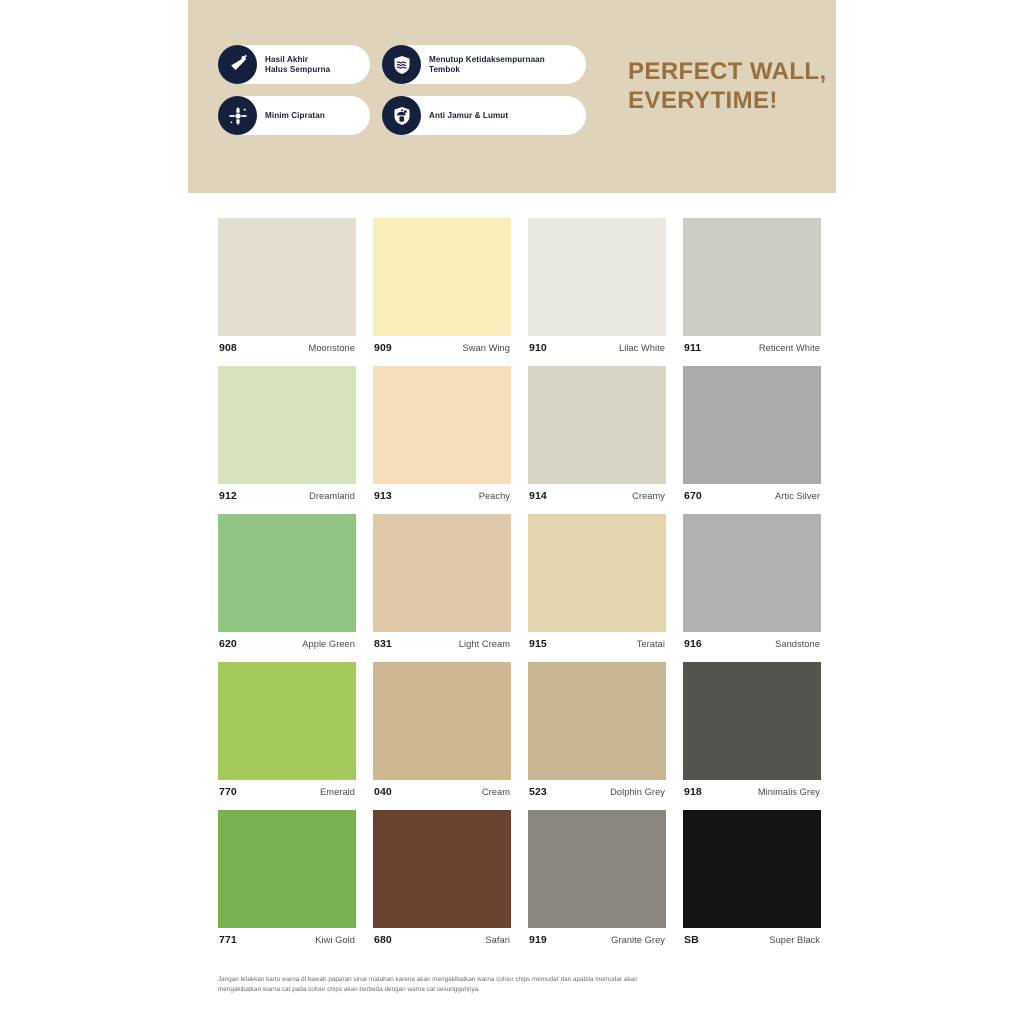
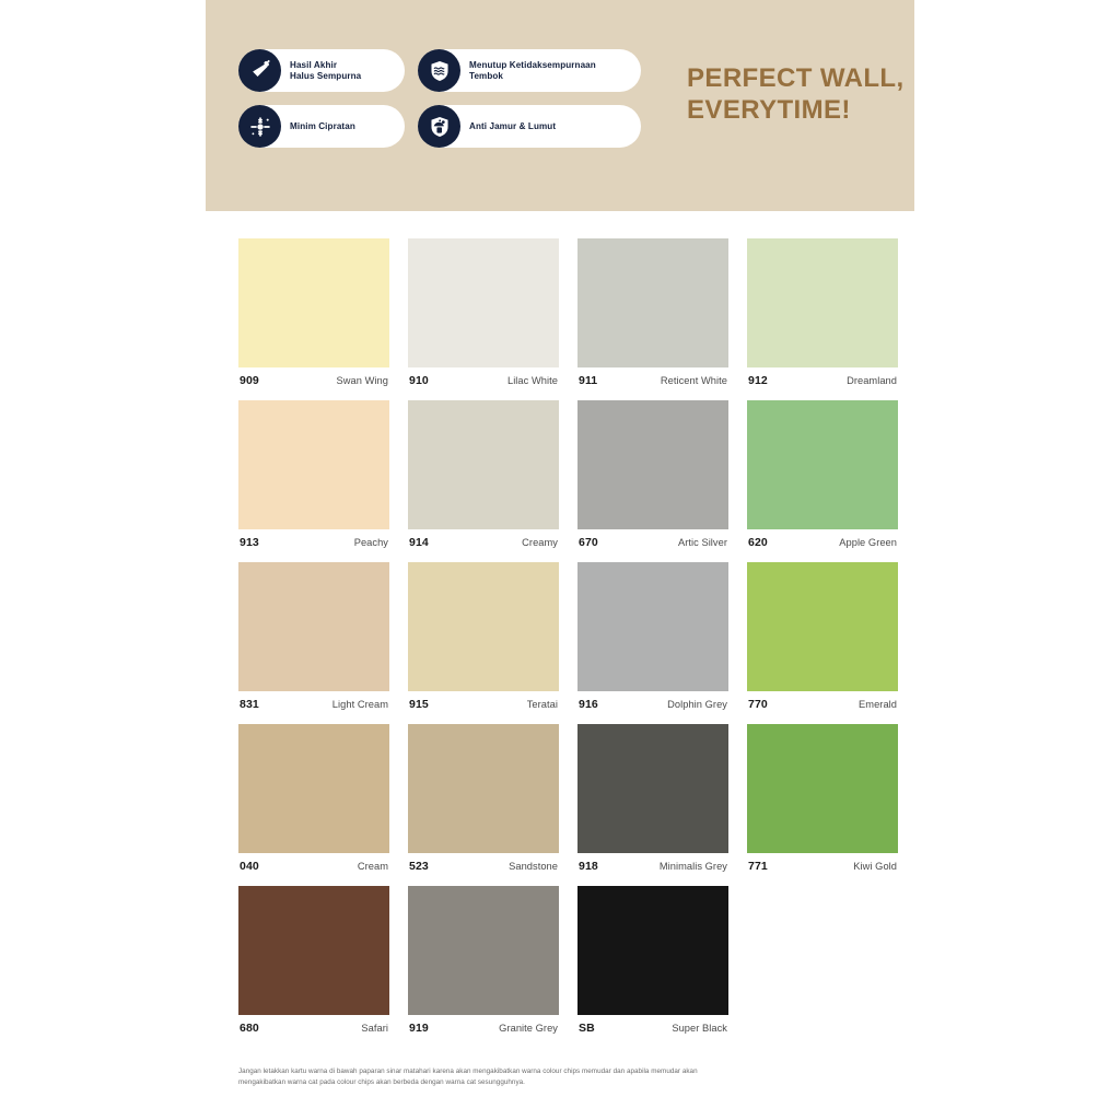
  Hasil Akhir
  Halus Sempurna
  Menutup Ketidaksempurnaan
  Tembok
  Minim Cipratan
  Anti Jamur & Lumut
  PERFECT WALL,
  EVERYTIME!
- 908
- Moonstone
  909
  Swan Wing
  910
  Lilac White
  911
  Reticent White
  912
  Dreamland
  913
  Peachy
  914
  Creamy
  670
  Artic Silver
  620
  Apple Green
  831
  Light Cream
  915
  Teratai
  916
- Sandstone
+ Dolphin Grey
  770
  Emerald
  040
  Cream
  523
- Dolphin Grey
+ Sandstone
  918
  Minimalis Grey
  771
  Kiwi Gold
  680
  Safari
  919
  Granite Grey
  SB
  Super Black
